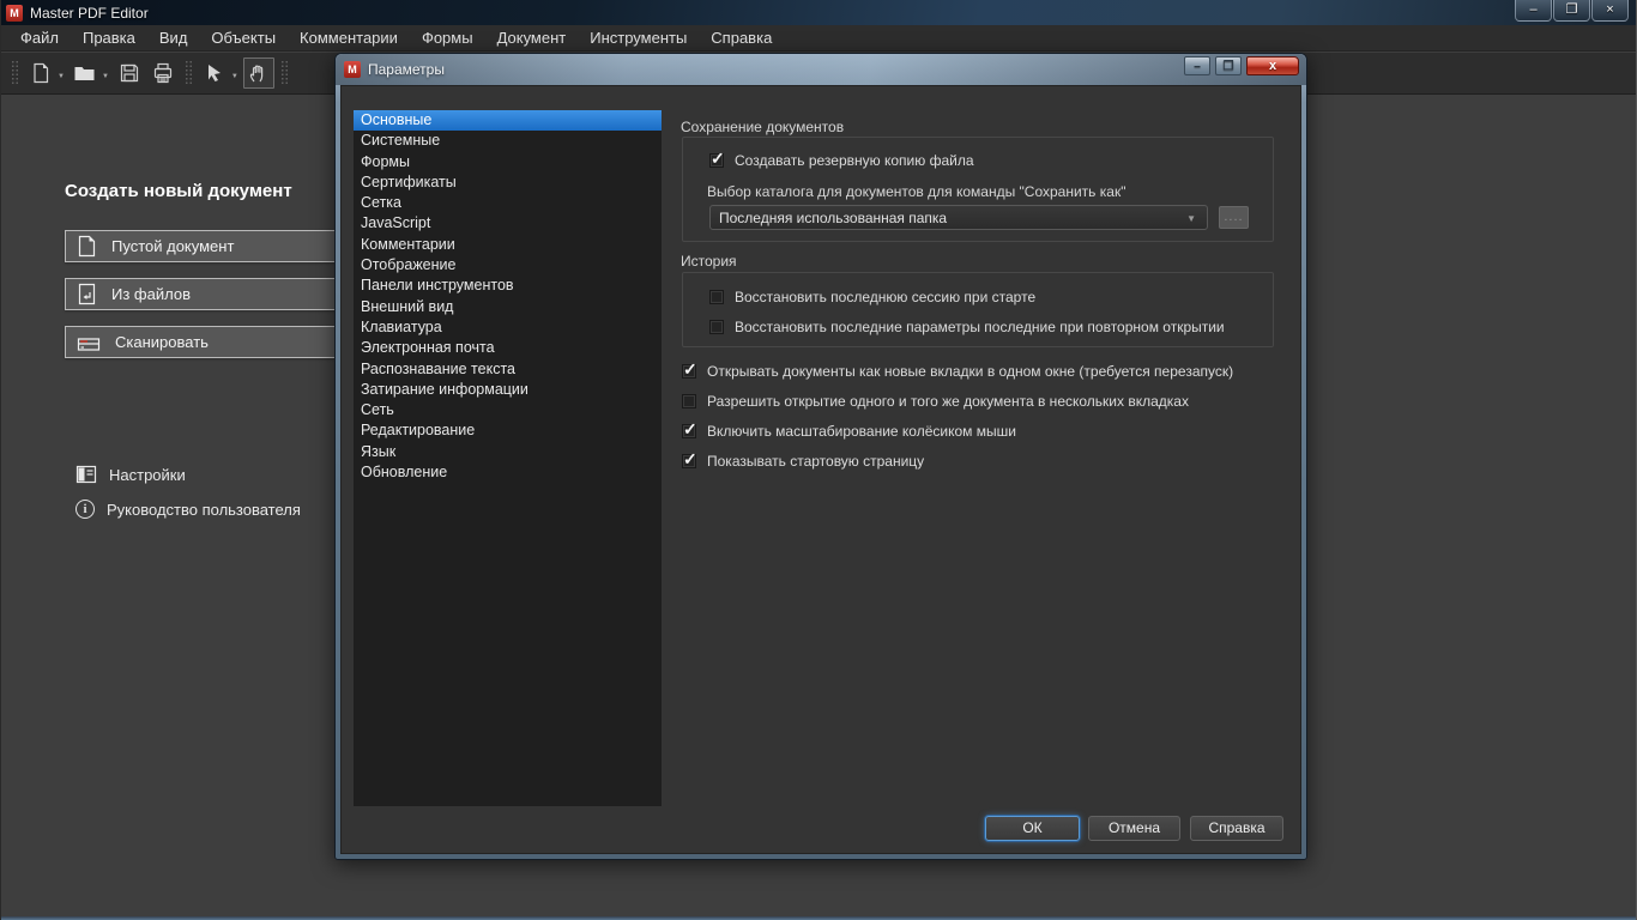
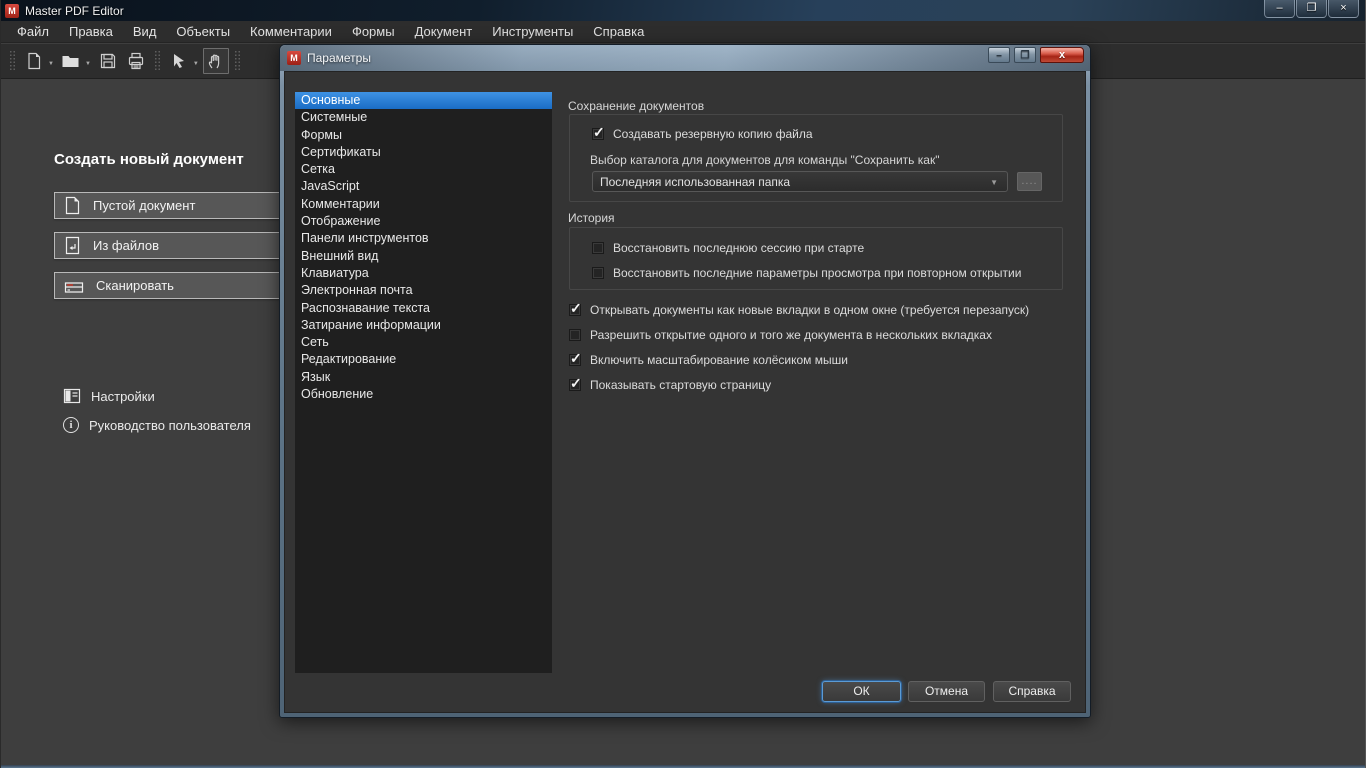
  M
  Master PDF Editor
  –
  ❐
  ×
  Файл
  Правка
  Вид
  Объекты
  Комментарии
  Формы
  Документ
  Инструменты
  Справка
  Создать новый документ
  Пустой документ
  Из файлов
  Сканировать
  Настройки
  i
  Руководство пользователя
  M
  Параметры
  –
  ❐
  x
  Основные
  Системные
  Формы
  Сертификаты
  Сетка
  JavaScript
  Комментарии
  Отображение
  Панели инструментов
  Внешний вид
  Клавиатура
  Электронная почта
  Распознавание текста
  Затирание информации
  Сеть
  Редактирование
  Язык
  Обновление
  Сохранение документов
  ✓
  Создавать резервную копию файла
  Выбор каталога для документов для команды "Сохранить как"
  Последняя использованная папка
  ▼
  ....
  История
  Восстановить последнюю сессию при старте
- Восстановить последние параметры последние при повторном открытии
+ Восстановить последние параметры просмотра при повторном открытии
  ✓
  Открывать документы как новые вкладки в одном окне (требуется перезапуск)
  Разрешить открытие одного и того же документа в нескольких вкладках
  ✓
  Включить масштабирование колёсиком мыши
  ✓
  Показывать стартовую страницу
  ОК
  Отмена
  Справка
